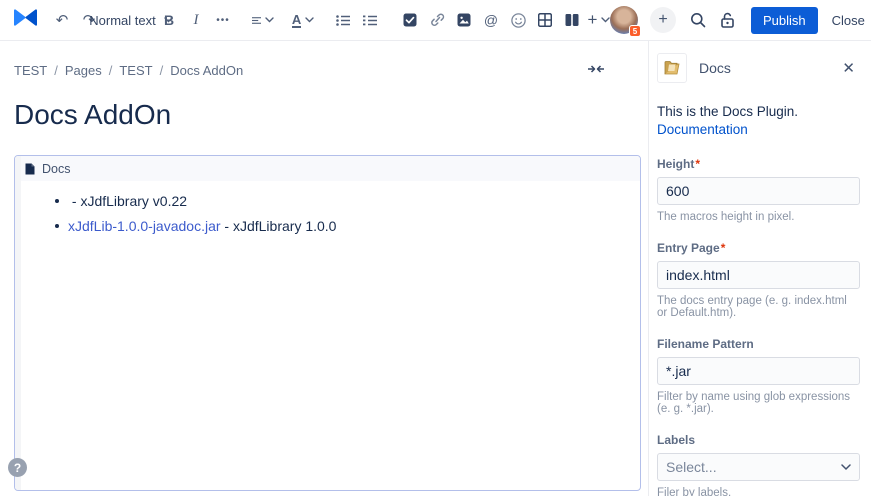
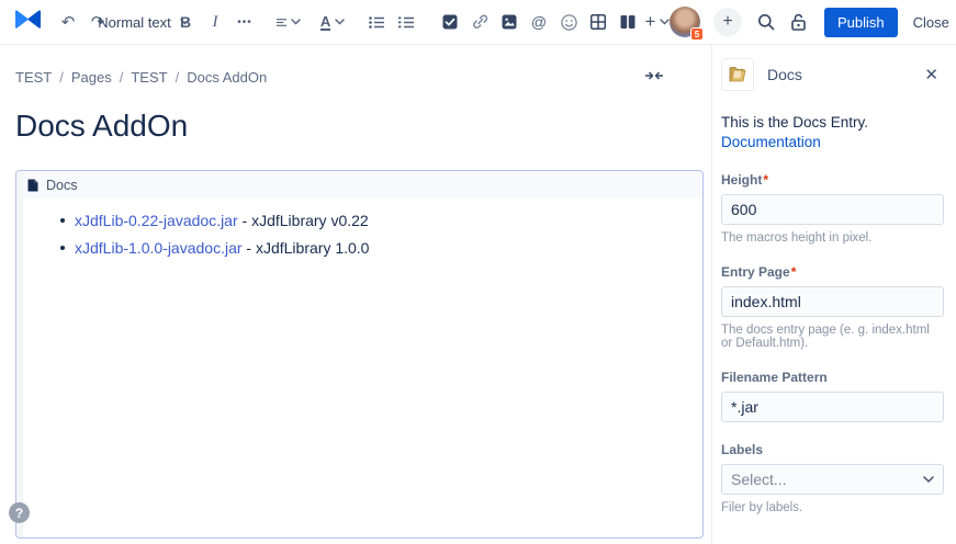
  ↶
  ↷
  Normal text
  B
  I
  •••
  A
  @
  +
  5
  +
  Publish
  Close
  TEST
  /
  Pages
  /
  TEST
  /
  Docs AddOn
  Docs AddOn
  Docs
+ xJdfLib-0.22-javadoc.jar
  - xJdfLibrary v0.22
  xJdfLib-1.0.0-javadoc.jar
  - xJdfLibrary 1.0.0
  ?
  Docs
  ✕
- This is the Docs Plugin. Documentation
+ This is the Docs Entry. Documentation
  Height*
  600
  The macros height in pixel.
  Entry Page*
  index.html
  The docs entry page (e. g. index.html or Default.htm).
  Filename Pattern
  *.jar
- Filter by name using glob expressions (e. g. *.jar).
  Labels
  Select...
  Filer by labels.
